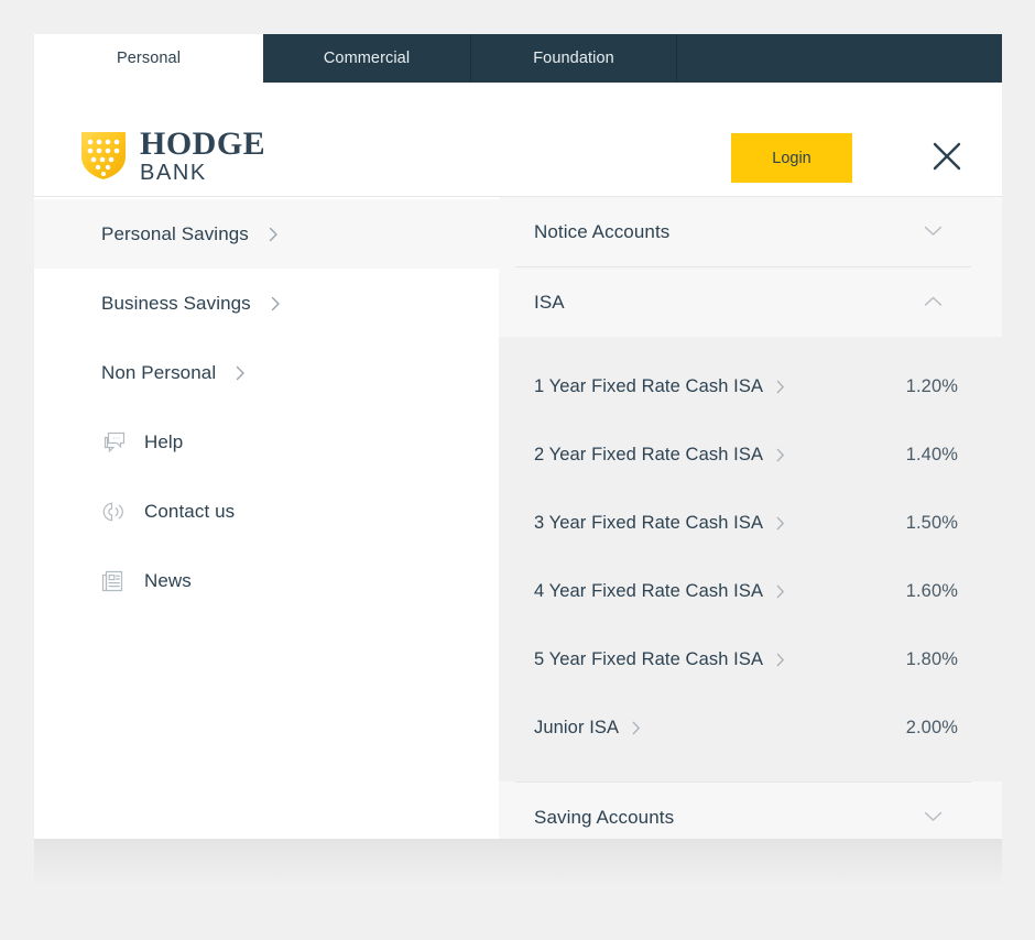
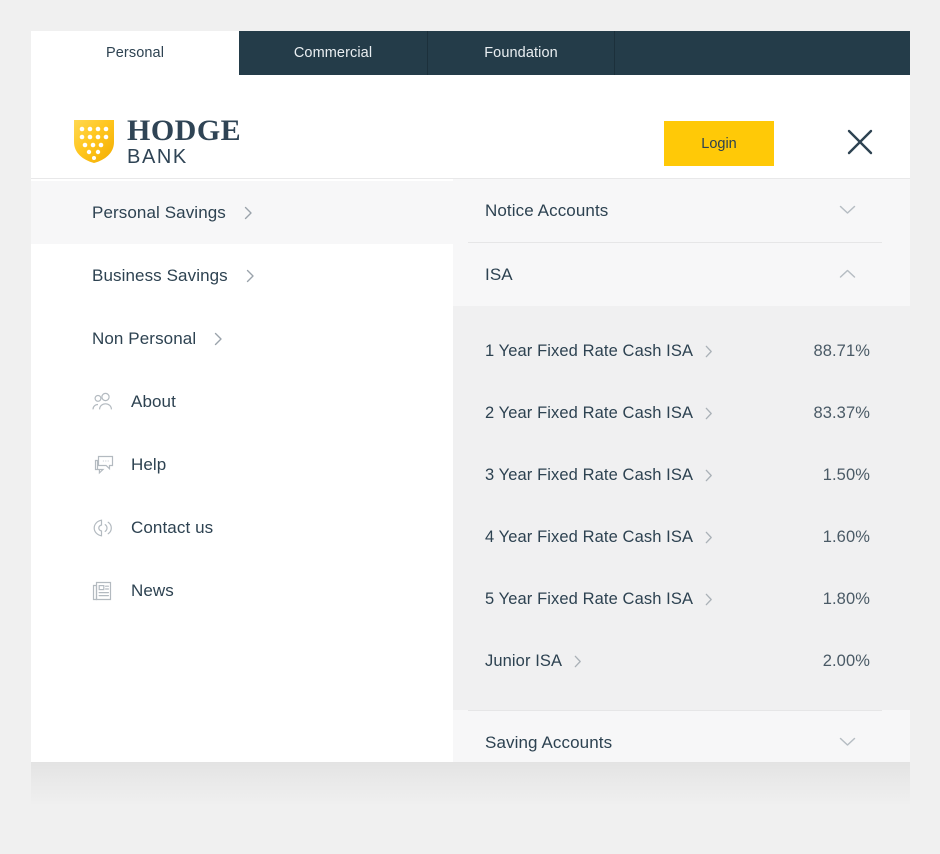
  Personal
  Commercial
  Foundation
  HODGE
  BANK
  Login
  Personal Savings
  Business Savings
  Non Personal
+ About
  Help
  Contact us
  News
  Notice Accounts
  ISA
  1 Year Fixed Rate Cash ISA
- 1.20%
+ 88.71%
  2 Year Fixed Rate Cash ISA
- 1.40%
+ 83.37%
  3 Year Fixed Rate Cash ISA
  1.50%
  4 Year Fixed Rate Cash ISA
  1.60%
  5 Year Fixed Rate Cash ISA
  1.80%
  Junior ISA
  2.00%
  Saving Accounts
